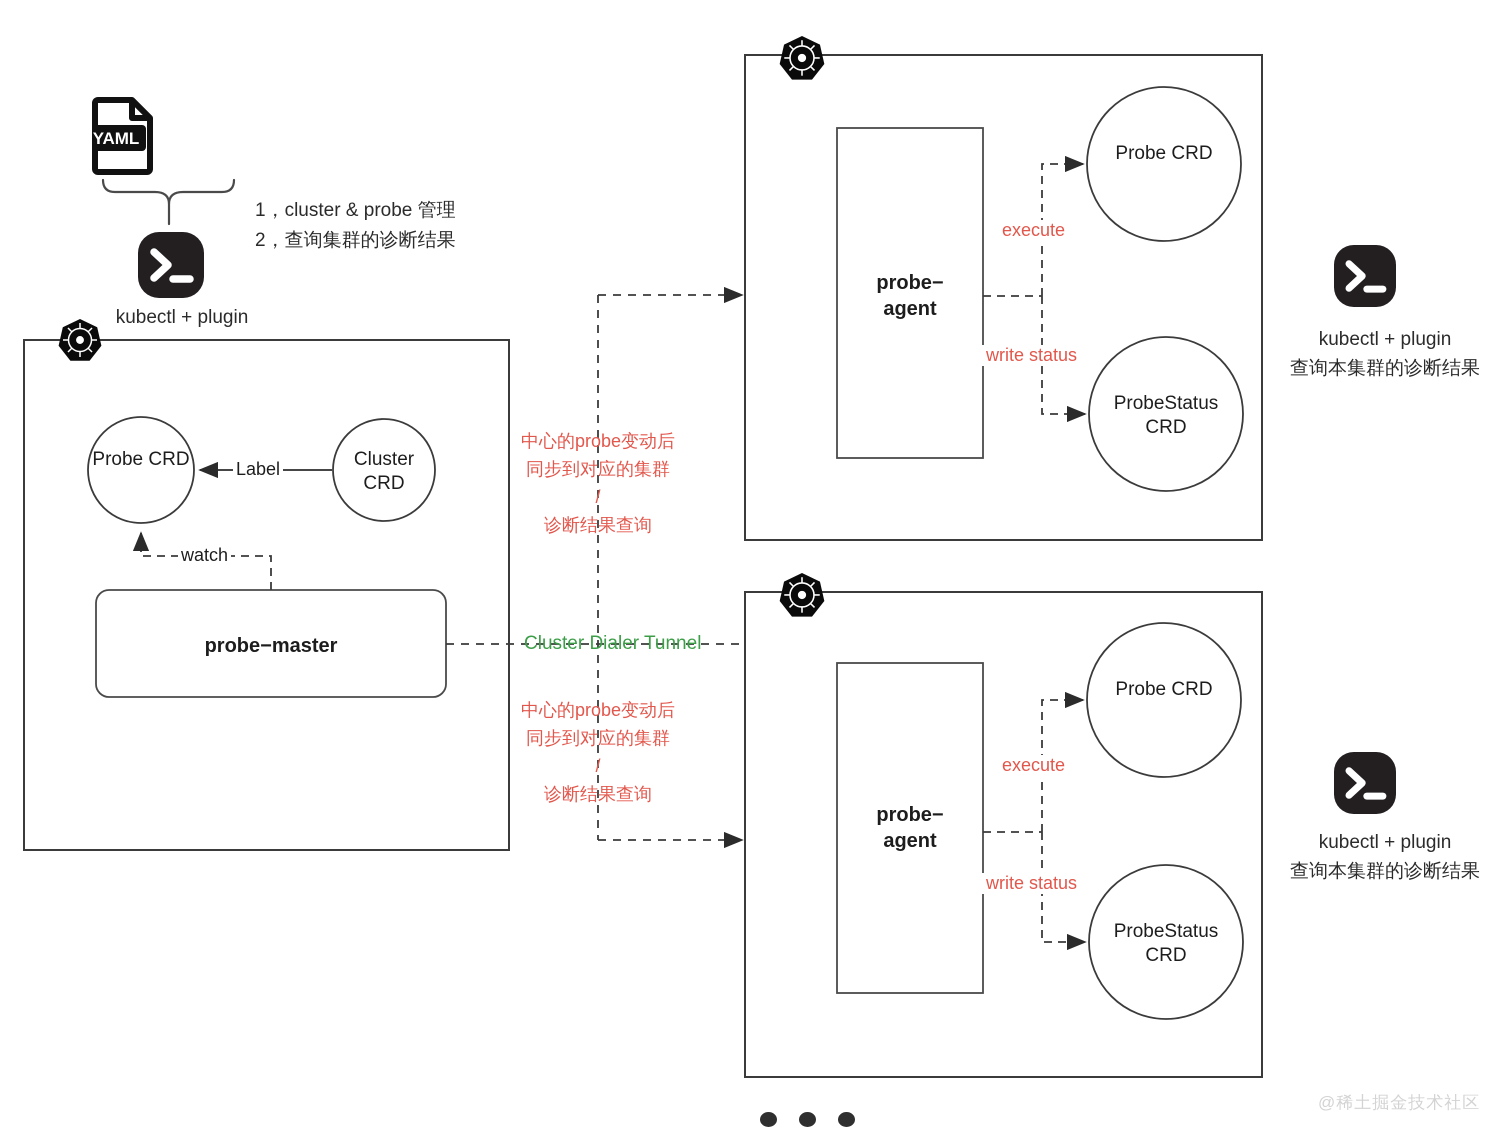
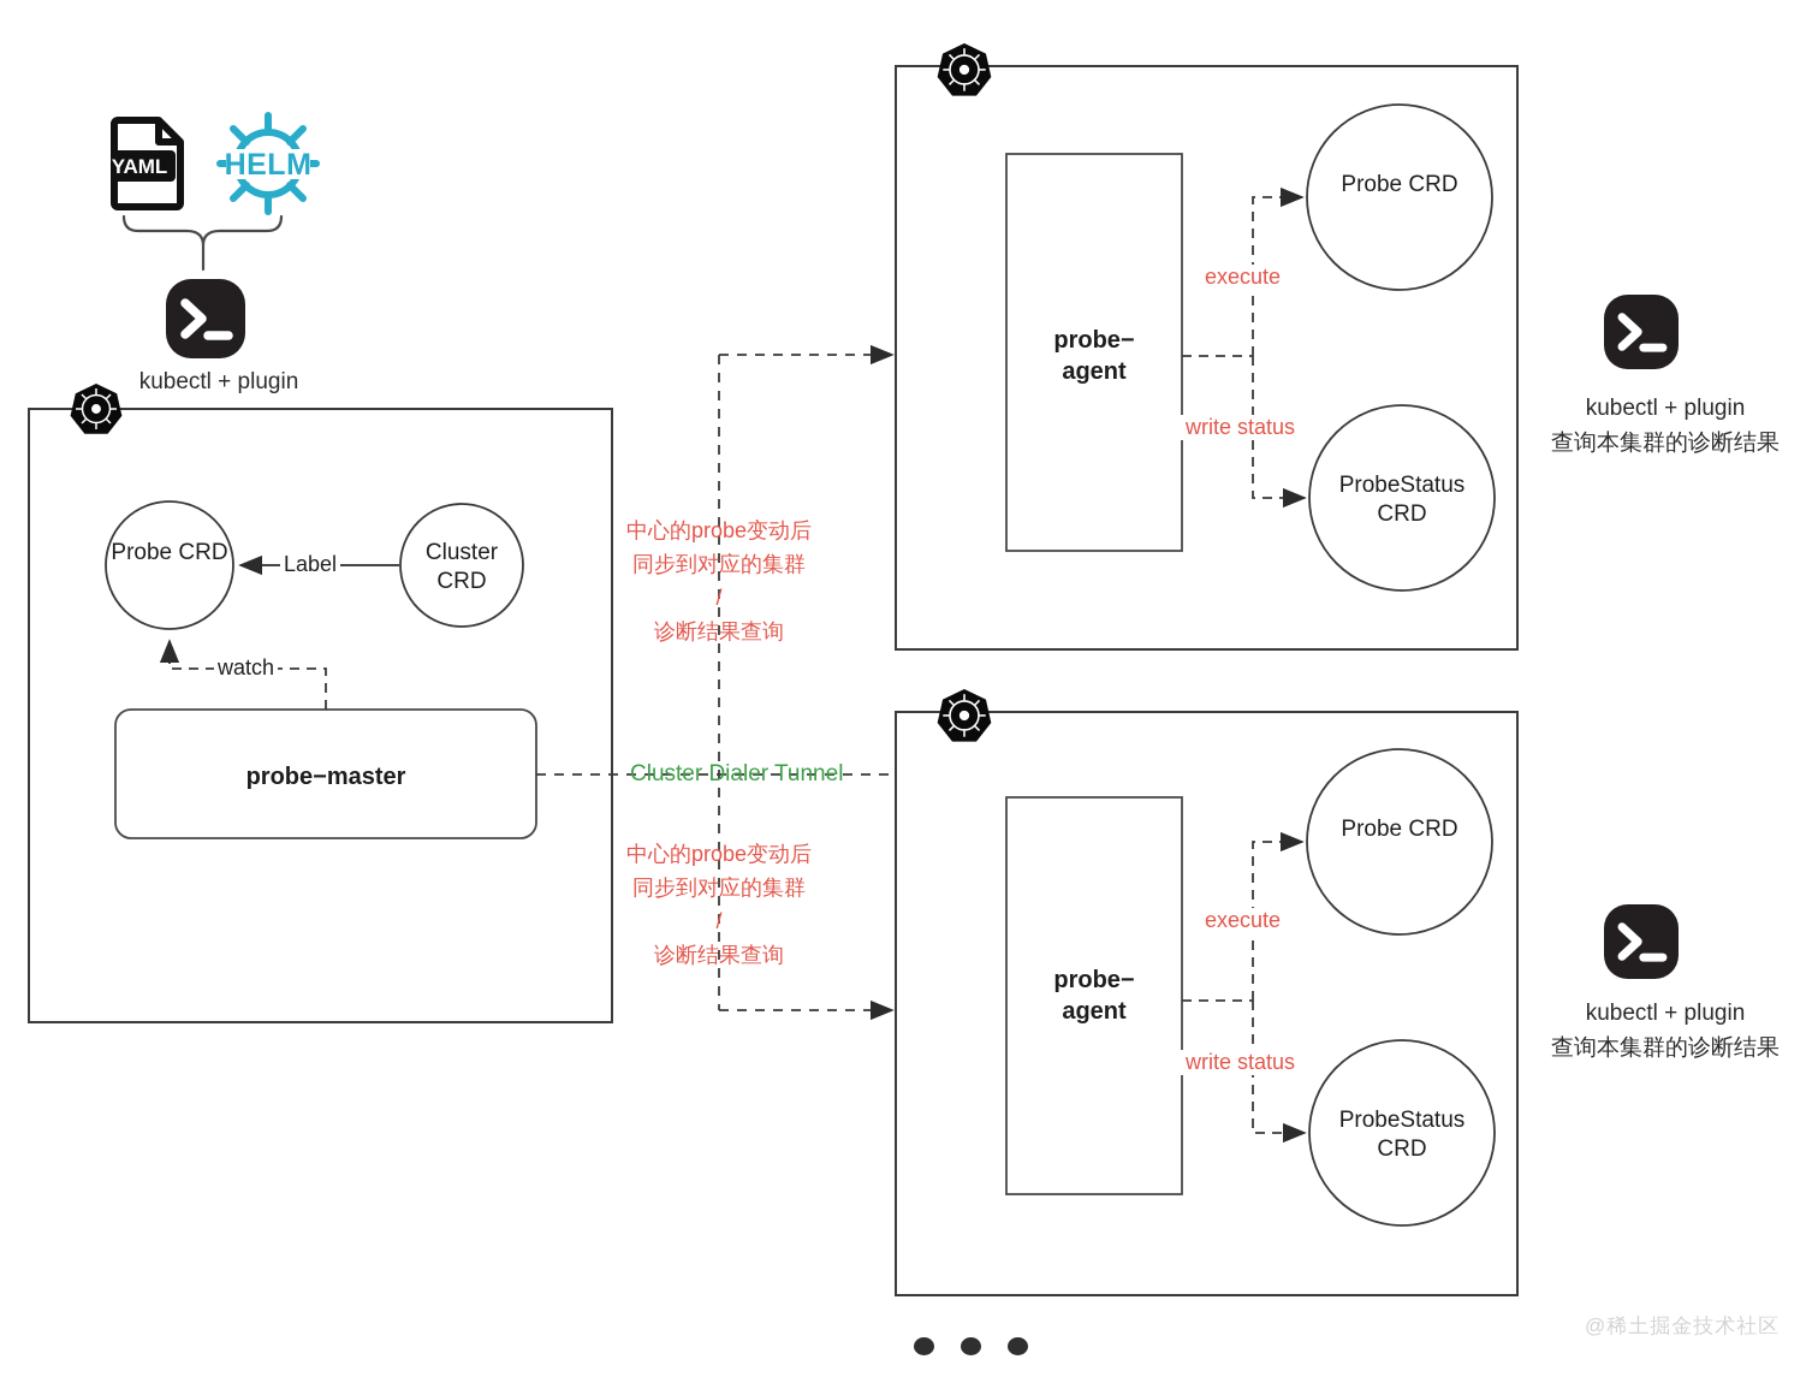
  YAML
+ HELM
  kubectl + plugin
- 1，cluster & probe 管理
- 2，查询集群的诊断结果
  Probe CRD
  Cluster CRD
  probe−master
  Label
  watch
  中心的probe变动后
  同步到对应的集群
  /
  诊断结果查询
  Cluster Dialer Tunnel
  中心的probe变动后
  同步到对应的集群
  /
  诊断结果查询
  probe− agent
  Probe CRD
  ProbeStatus CRD
  execute
  write status
  kubectl + plugin
  查询本集群的诊断结果
  probe− agent
  Probe CRD
  ProbeStatus CRD
  execute
  write status
  kubectl + plugin
  查询本集群的诊断结果
  @稀土掘金技术社区
